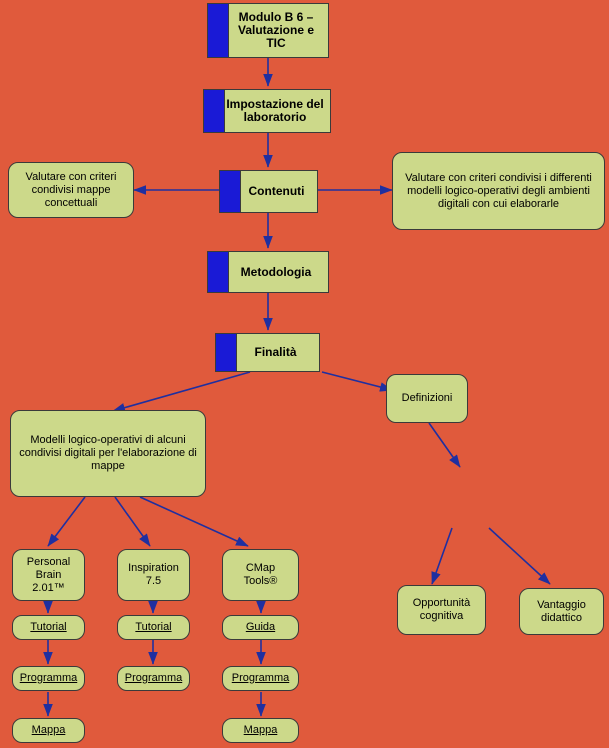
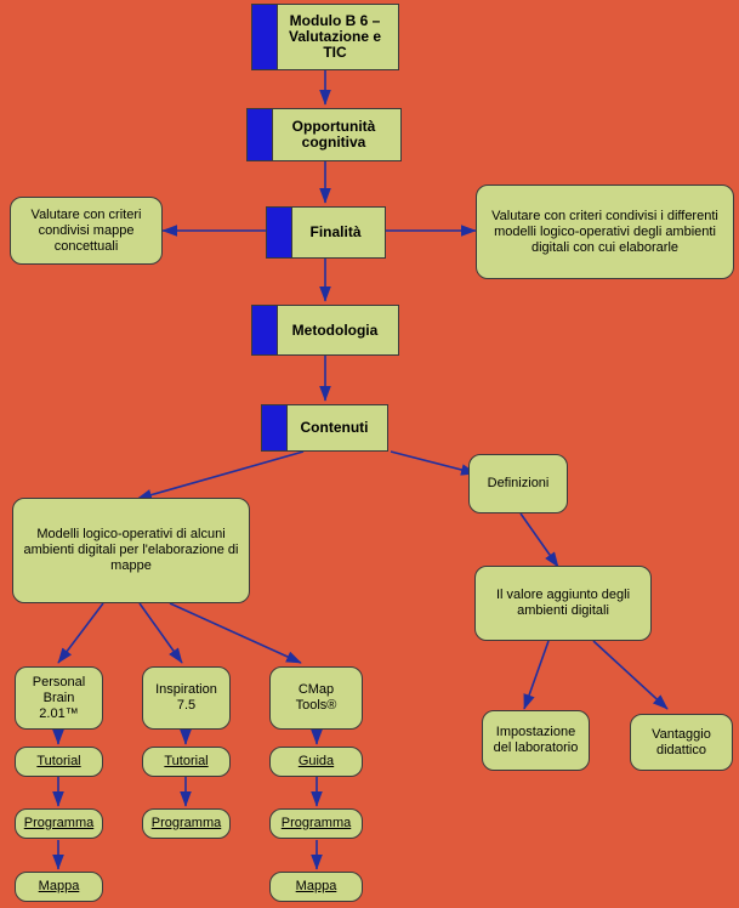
  Modulo B 6 – Valutazione e TIC
- Impostazione del laboratorio
+ Opportunità cognitiva
- Contenuti
+ Finalità
  Valutare con criteri condivisi mappe concettuali
  Valutare con criteri condivisi i differenti modelli logico-operativi degli ambienti digitali con cui elaborarle
  Metodologia
- Finalità
+ Contenuti
  Definizioni
- Modelli logico-operativi di alcuni condivisi digitali per l'elaborazione di mappe
+ Modelli logico-operativi di alcuni ambienti digitali per l'elaborazione di mappe
+ Il valore aggiunto degli ambienti digitali
- Opportunità cognitiva
+ Impostazione del laboratorio
  Vantaggio didattico
  Personal Brain 2.01™
  Inspiration 7.5
  CMap Tools®
  Tutorial
  Tutorial
  Guida
  Programma
  Programma
  Programma
  Mappa
  Mappa
